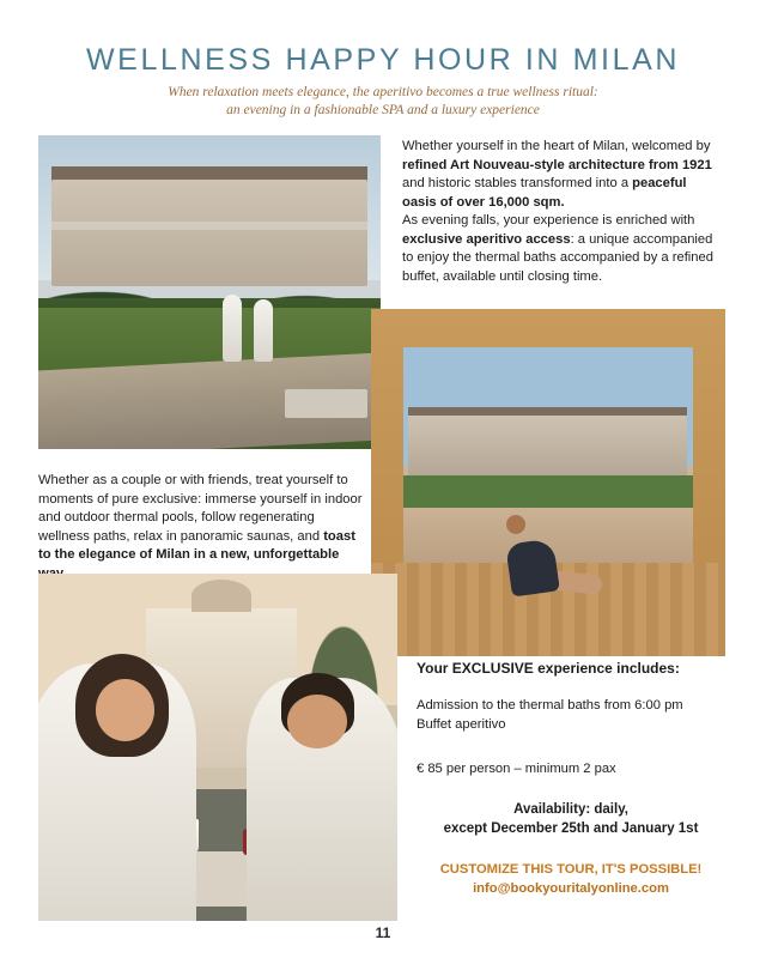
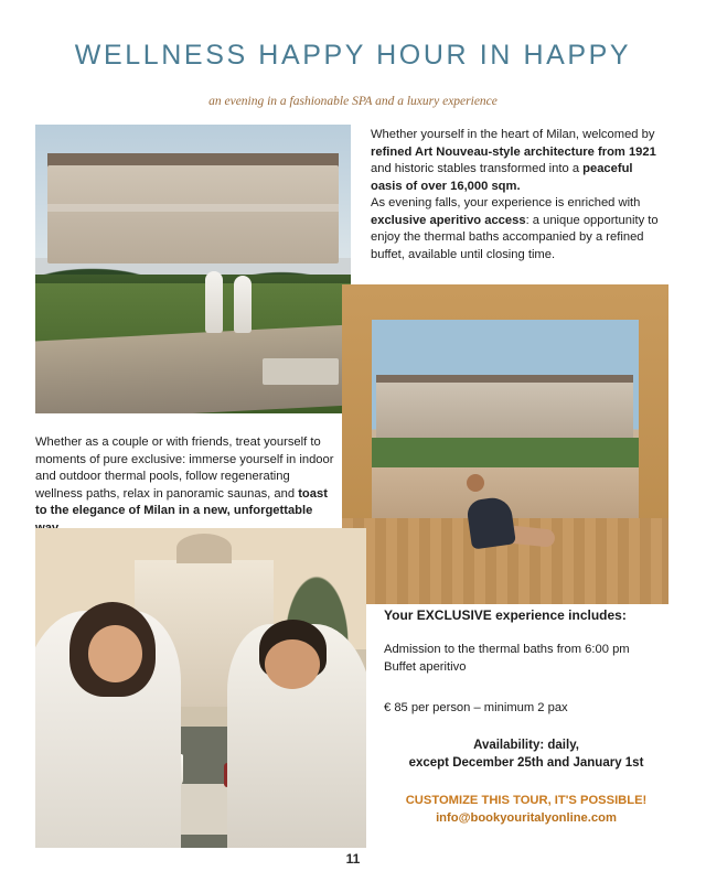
- WELLNESS HAPPY HOUR IN MILAN
+ WELLNESS HAPPY HOUR IN HAPPY
- When relaxation meets elegance, the aperitivo becomes a true wellness ritual:
  an evening in a fashionable SPA and a luxury experience
  Whether yourself in the heart of Milan, welcomed by refined Art Nouveau-style architecture from 1921 and historic stables transformed into a peaceful oasis of over 16,000 sqm.
- As evening falls, your experience is enriched with exclusive aperitivo access: a unique accompanied to enjoy the thermal baths accompanied by a refined buffet, available until closing time.
+ As evening falls, your experience is enriched with exclusive aperitivo access: a unique opportunity to enjoy the thermal baths accompanied by a refined buffet, available until closing time.
  Whether as a couple or with friends, treat yourself to moments of pure exclusive: immerse yourself in indoor and outdoor thermal pools, follow regenerating wellness paths, relax in panoramic saunas, and toast to the elegance of Milan in a new, unforgettable
  Your EXCLUSIVE experience includes:
  Admission to the thermal baths from 6:00 pm
  Buffet aperitivo
  € 85 per person – minimum 2 pax
  Availability: daily,
  except December 25th and January 1st
  CUSTOMIZE THIS TOUR, IT'S POSSIBLE!
  info@bookyouritalyonline.com
  11
